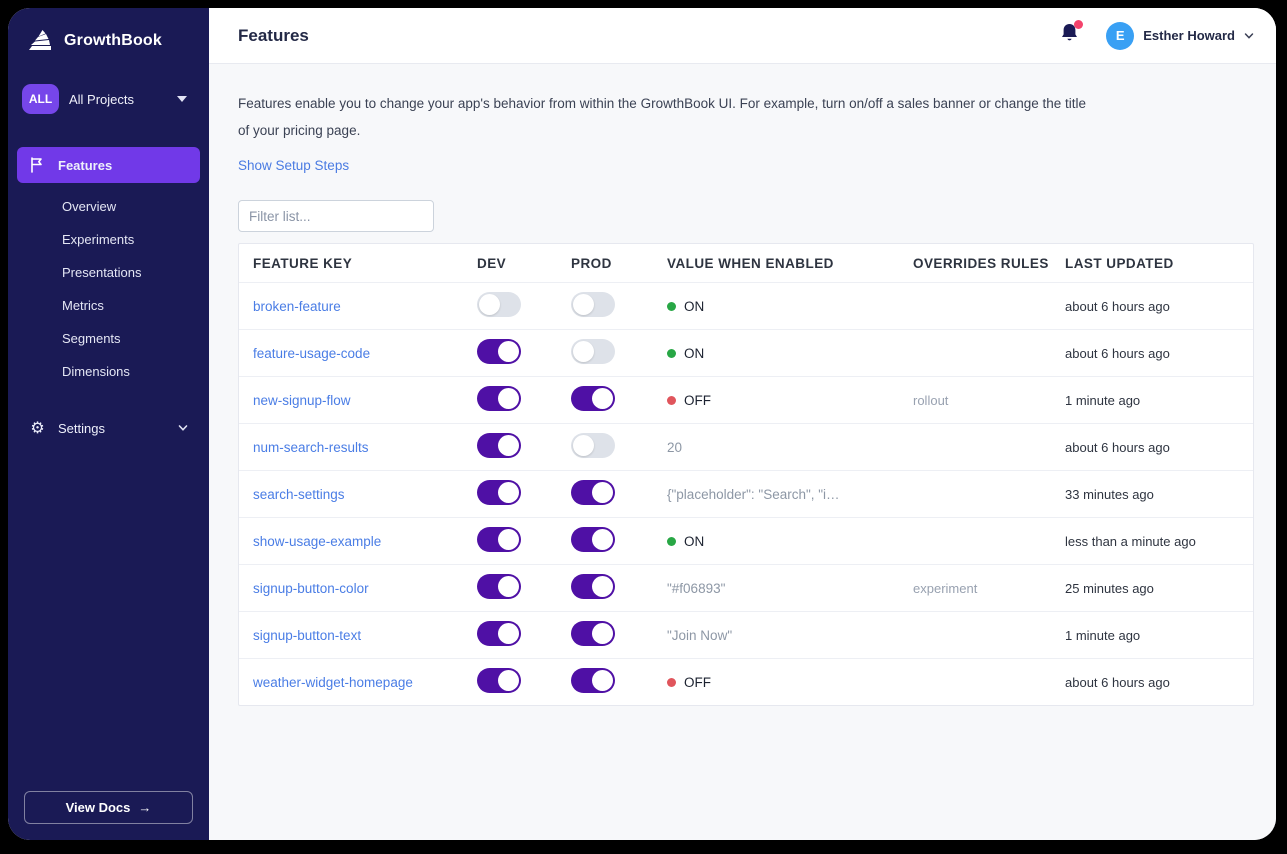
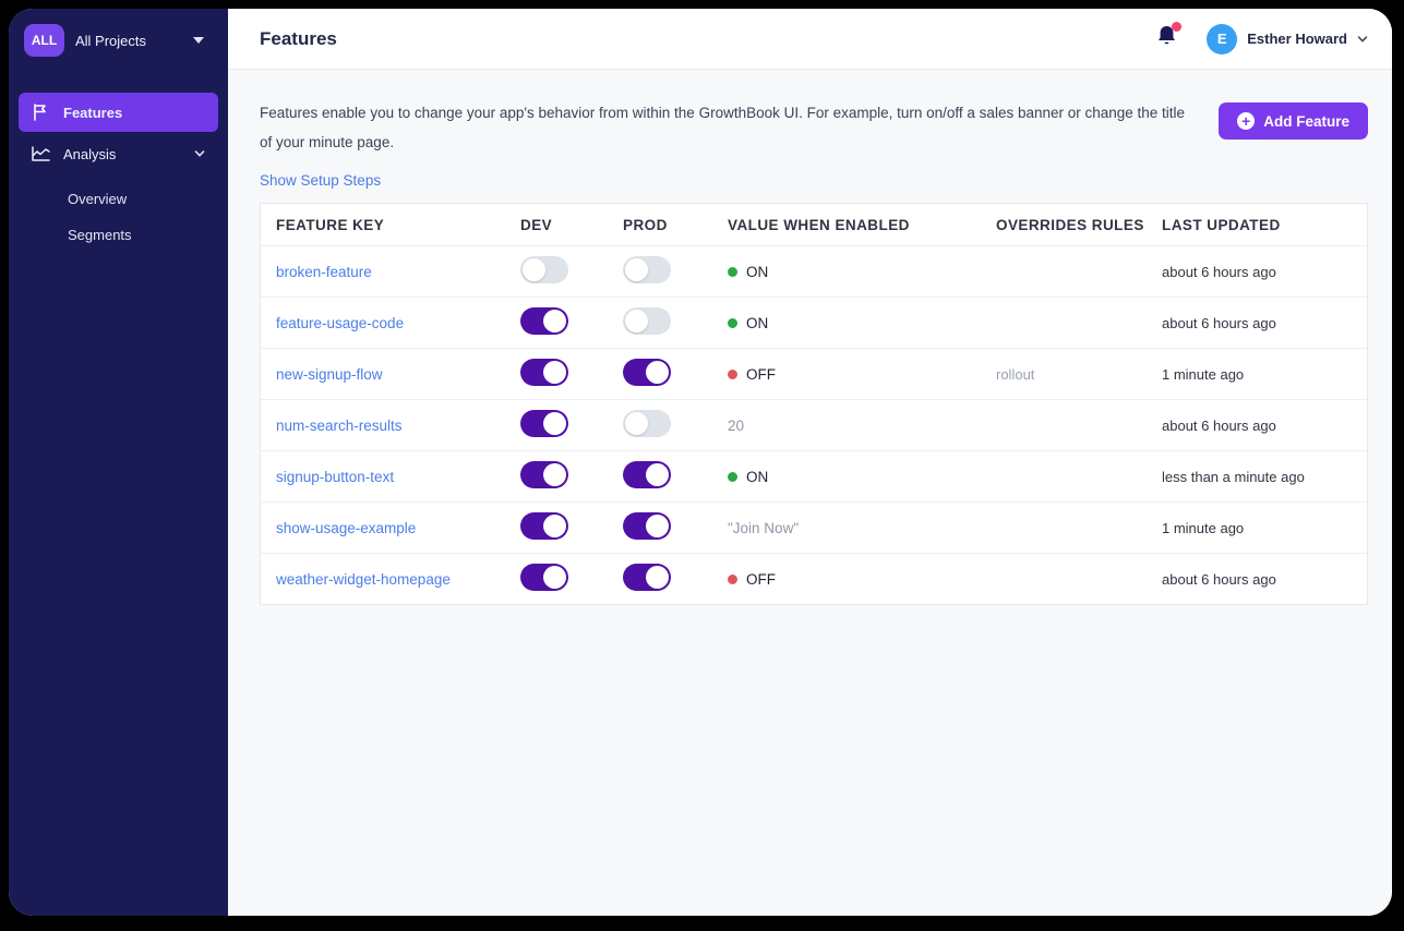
- GrowthBook
  ALL
  All Projects
  Features
+ Analysis
  Overview
- Experiments
- Presentations
- Metrics
  Segments
- Dimensions
- ⚙
- Settings
- View Docs
- →
  Features
  E
  Esther Howard
- Features enable you to change your app's behavior from within the GrowthBook UI. For example, turn on/off a sales banner or change the title of your pricing page.
+ Features enable you to change your app's behavior from within the GrowthBook UI. For example, turn on/off a sales banner or change the title of your minute page.
+ +
+ Add Feature
  Show Setup Steps
- Filter list...
  FEATURE KEY
  DEV
  PROD
  VALUE WHEN ENABLED
  OVERRIDES RULES
  LAST UPDATED
  broken-feature
  ON
  about 6 hours ago
  feature-usage-code
  ON
  about 6 hours ago
  new-signup-flow
  OFF
  rollout
  1 minute ago
  num-search-results
  20
  about 6 hours ago
- search-settings
- {"placeholder": "Search", "i…
- 33 minutes ago
- show-usage-example
+ signup-button-text
  ON
  less than a minute ago
- signup-button-color
- "#f06893"
- experiment
- 25 minutes ago
- signup-button-text
+ show-usage-example
  "Join Now"
  1 minute ago
  weather-widget-homepage
  OFF
  about 6 hours ago
